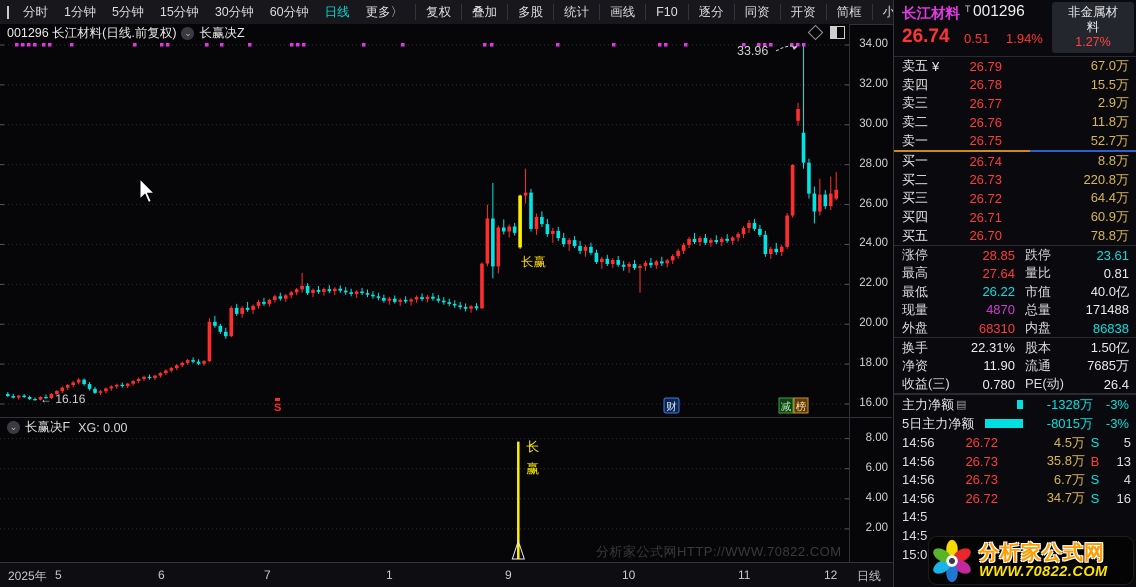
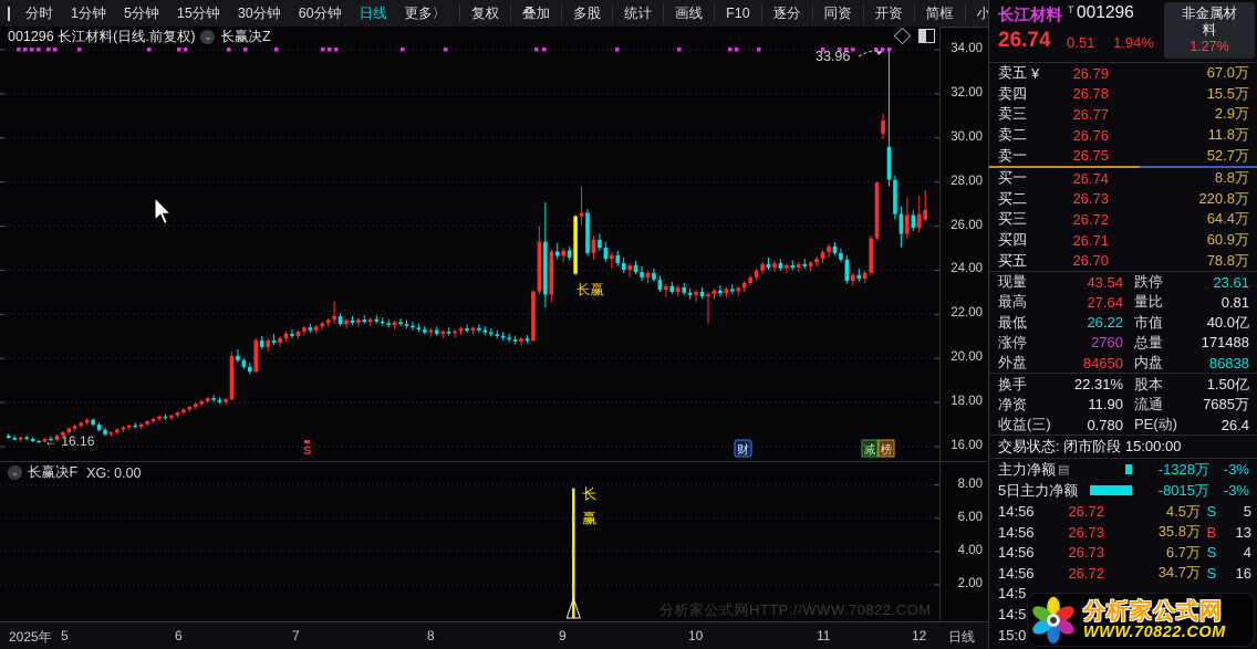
  分时
  1分钟
  5分钟
  15分钟
  30分钟
  60分钟
  日线
  更多〉
  复权
  叠加
  多股
  统计
  画线
  F10
  逐分
  同资
  开资
  简框
  001296 长江材料(日线.前复权)
  ⌄
  长赢决Z
  ← 16.16
  33.96
  长赢
  S
  财
  减
  榜
  34.00
  32.00
  30.00
  28.00
  26.00
  24.00
  22.00
  20.00
  18.00
  16.00
  ⌄
  长赢决F
  XG: 0.00
  长
  赢
  8.00
  6.00
  4.00
  2.00
  分析家公式网HTTP://WWW.70822.COM
  2025年
  日线
  5
  6
  7
- 1
+ 8
  9
  10
  11
  12
  长江材料
  T
  001296
  非金属材料
  1.27%
  26.74
  0.51
  1.94%
  卖五
  ¥
  26.79
  67.0万
  卖四
  26.78
  15.5万
  卖三
  26.77
  2.9万
  卖二
  26.76
  11.8万
  卖一
  26.75
  52.7万
  买一
  26.74
  8.8万
  买二
  26.73
  220.8万
  买三
  26.72
  64.4万
  买四
  26.71
  60.9万
  买五
  26.70
  78.8万
- 涨停
+ 现量
- 28.85
+ 43.54
  跌停
  23.61
  最高
  27.64
  量比
  0.81
  最低
  26.22
  市值
  40.0亿
- 现量
+ 涨停
- 4870
+ 2760
  总量
  171488
  外盘
- 68310
+ 84650
  内盘
  86838
  换手
  22.31%
  股本
  1.50亿
  净资
  11.90
  流通
  7685万
  收益(三
  0.780
  PE(动)
  26.4
+ 交易状态: 闭市阶段 15:00:00
  主力净额
  ▤
  -1328万
  -3%
  5日主力净额
  -8015万
  -3%
  14:56
  26.72
  4.5万
  S
  5
  14:56
  26.73
  35.8万
  B
  13
  14:56
  26.73
  6.7万
  S
  4
  14:56
  26.72
  34.7万
  S
  16
  14:5
  14:5
  15:0
  分析家公式网
  WWW.70822.COM
